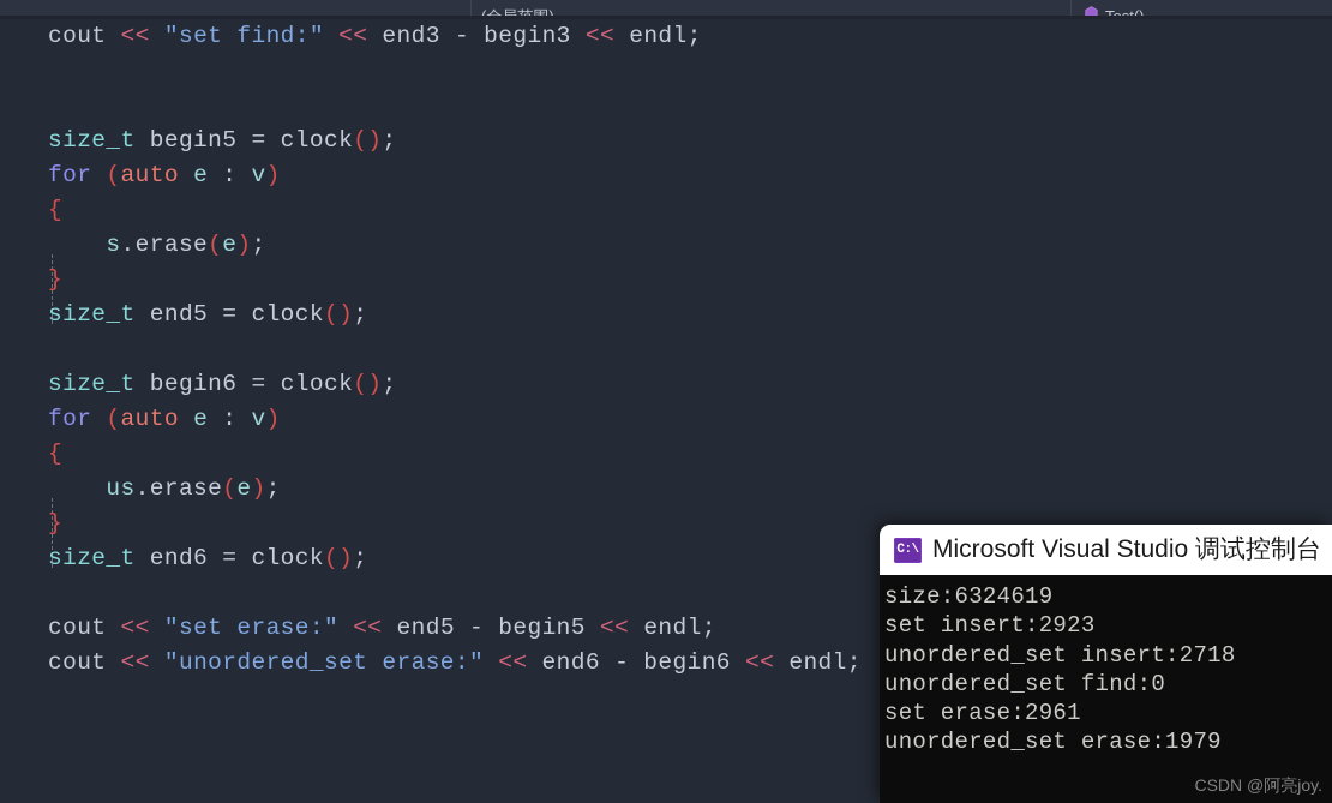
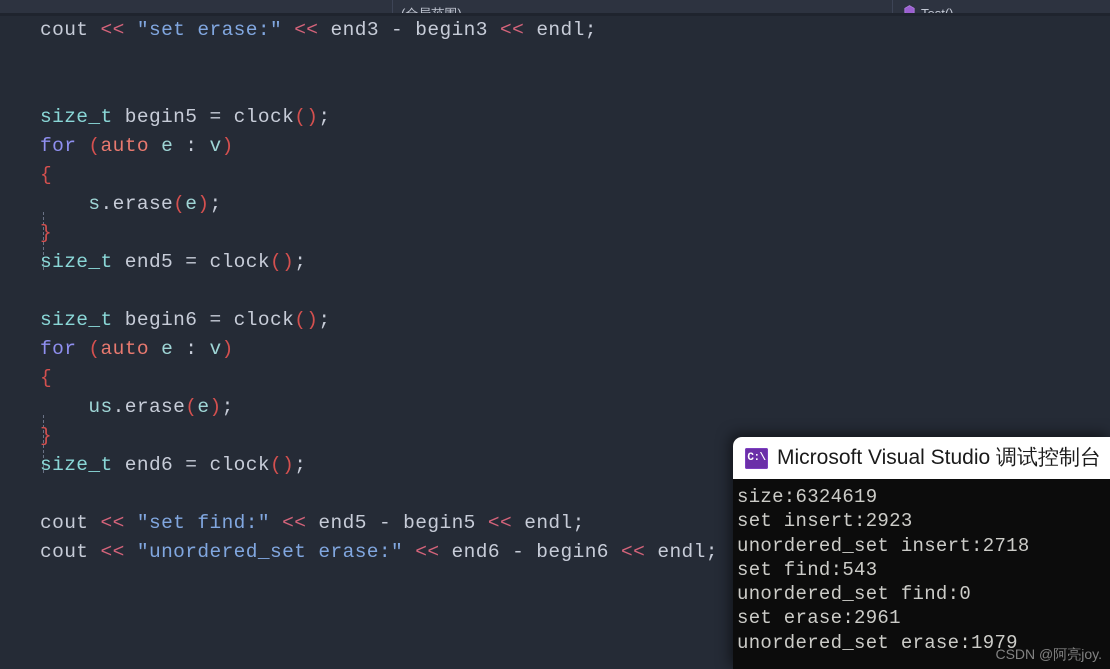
- cout << "set find:" << end3 - begin3 << endl;
+ cout << "set erase:" << end3 - begin3 << endl;
  size_t begin5 = clock();
  for (auto e : v)
  {
  s.erase(e);
  }
  size_t end5 = clock();
  size_t begin6 = clock();
  for (auto e : v)
  {
  us.erase(e);
  }
  size_t end6 = clock();
- cout << "set erase:" << end5 - begin5 << endl;
+ cout << "set find:" << end5 - begin5 << endl;
  cout << "unordered_set erase:" << end6 - begin6 << endl;
  C:\
  Microsoft Visual Studio 调试控制台
  size:6324619
  set insert:2923
  unordered_set insert:2718
+ set find:543
  unordered_set find:0
  set erase:2961
  unordered_set erase:1979
  CSDN @阿亮joy.
